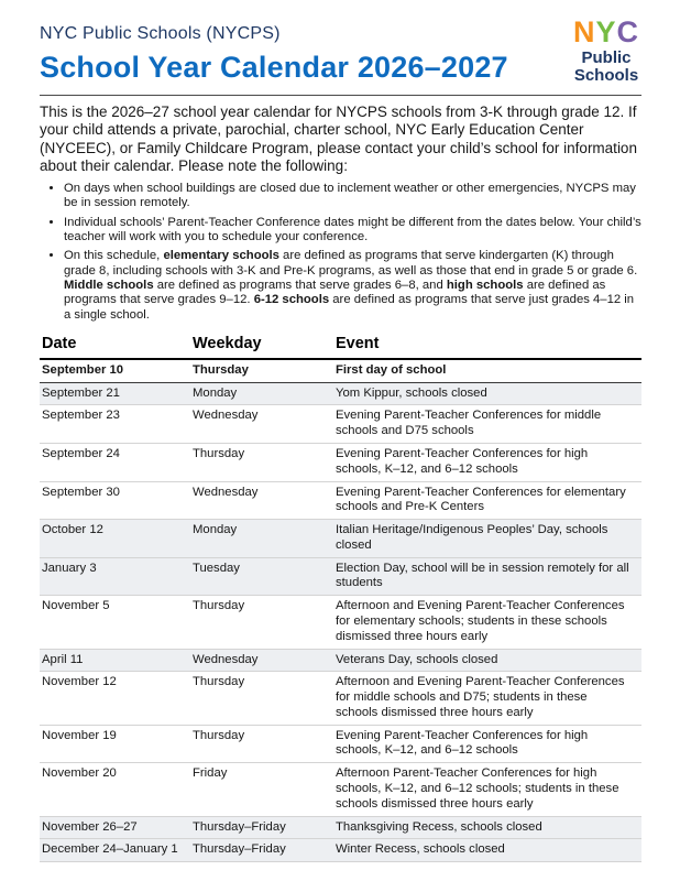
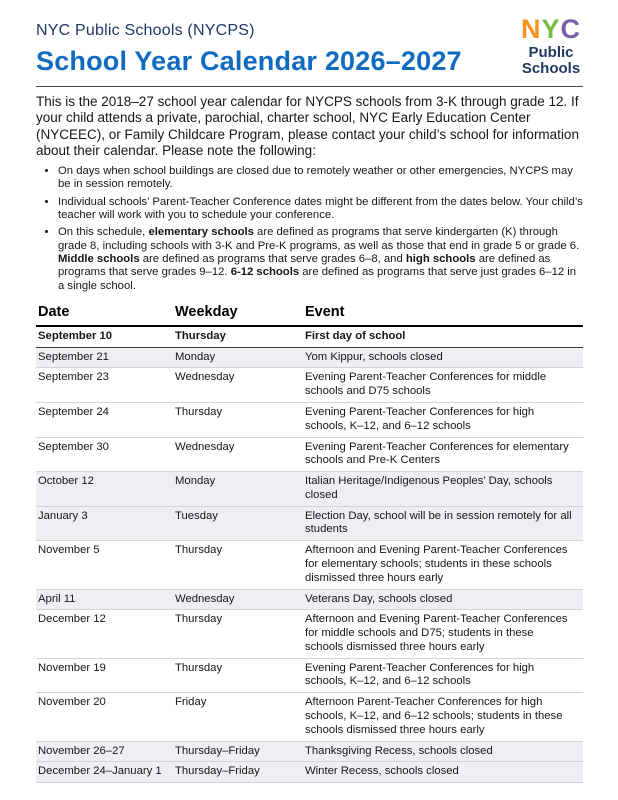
  NYC Public Schools (NYCPS)
  School Year Calendar 2026–2027
  NYC
  Public
  Schools
- This is the 2026–27 school year calendar for NYCPS schools from 3-K through grade 12. If your child attends a private, parochial, charter school, NYC Early Education Center (NYCEEC), or Family Childcare Program, please contact your child’s school for information about their calendar. Please note the following:
+ This is the 2018–27 school year calendar for NYCPS schools from 3-K through grade 12. If your child attends a private, parochial, charter school, NYC Early Education Center (NYCEEC), or Family Childcare Program, please contact your child’s school for information about their calendar. Please note the following:
- On days when school buildings are closed due to inclement weather or other emergencies, NYCPS may be in session remotely.
+ On days when school buildings are closed due to remotely weather or other emergencies, NYCPS may be in session remotely.
  Individual schools’ Parent-Teacher Conference dates might be different from the dates below. Your child’s teacher will work with you to schedule your conference.
- On this schedule, elementary schools are defined as programs that serve kindergarten (K) through grade 8, including schools with 3-K and Pre-K programs, as well as those that end in grade 5 or grade 6. Middle schools are defined as programs that serve grades 6–8, and high schools are defined as programs that serve grades 9–12. 6-12 schools are defined as programs that serve just grades 4–12 in a single school.
+ On this schedule, elementary schools are defined as programs that serve kindergarten (K) through grade 8, including schools with 3-K and Pre-K programs, as well as those that end in grade 5 or grade 6. Middle schools are defined as programs that serve grades 6–8, and high schools are defined as programs that serve grades 9–12. 6-12 schools are defined as programs that serve just grades 6–12 in a single school.
  Date	Weekday	Event
  September 10	Thursday	First day of school
  September 21	Monday	Yom Kippur, schools closed
  September 23	Wednesday	Evening Parent-Teacher Conferences for middle schools and D75 schools
  September 24	Thursday	Evening Parent-Teacher Conferences for high schools, K–12, and 6–12 schools
  September 30	Wednesday	Evening Parent-Teacher Conferences for elementary schools and Pre-K Centers
  October 12	Monday	Italian Heritage/Indigenous Peoples’ Day, schools closed
  January 3	Tuesday	Election Day, school will be in session remotely for all students
  November 5	Thursday	Afternoon and Evening Parent-Teacher Conferences for elementary schools; students in these schools dismissed three hours early
  April 11	Wednesday	Veterans Day, schools closed
- November 12	Thursday	Afternoon and Evening Parent-Teacher Conferences for middle schools and D75; students in these schools dismissed three hours early
+ December 12	Thursday	Afternoon and Evening Parent-Teacher Conferences for middle schools and D75; students in these schools dismissed three hours early
  November 19	Thursday	Evening Parent-Teacher Conferences for high schools, K–12, and 6–12 schools
  November 20	Friday	Afternoon Parent-Teacher Conferences for high schools, K–12, and 6–12 schools; students in these schools dismissed three hours early
  November 26–27	Thursday–Friday	Thanksgiving Recess, schools closed
  December 24–January 1	Thursday–Friday	Winter Recess, schools closed
